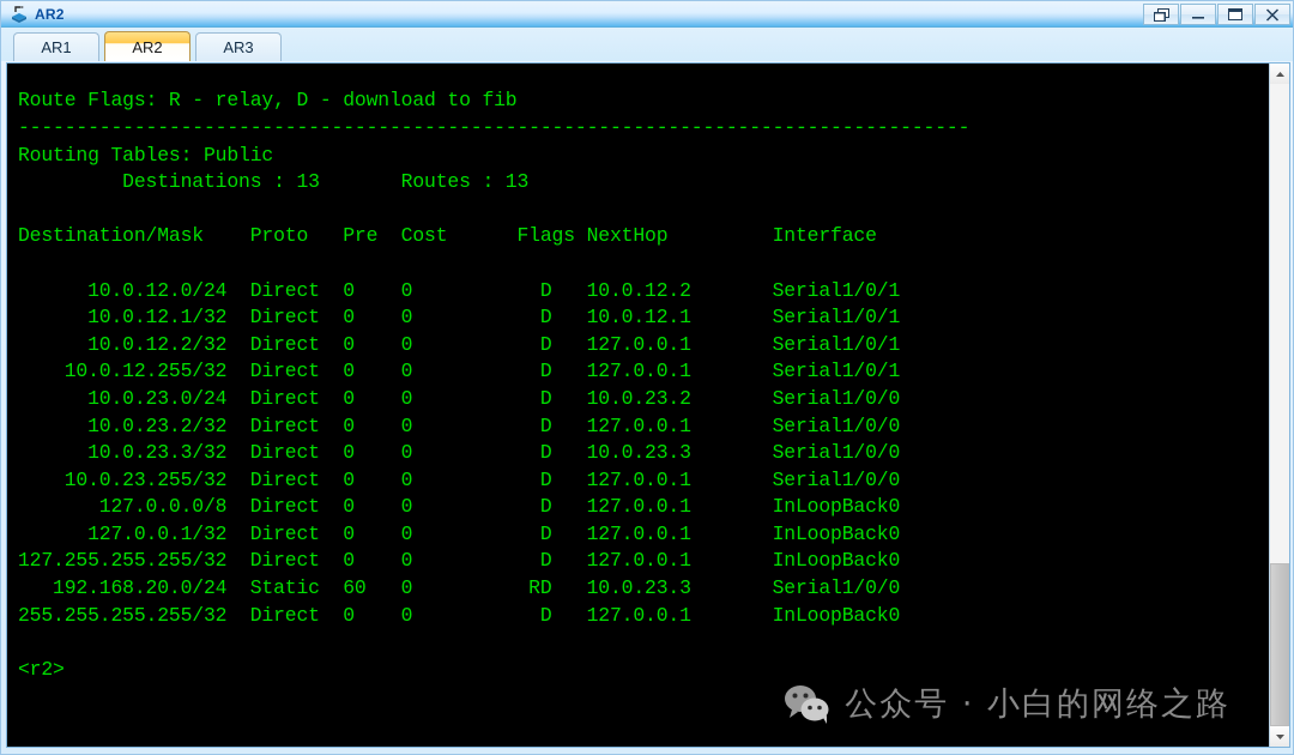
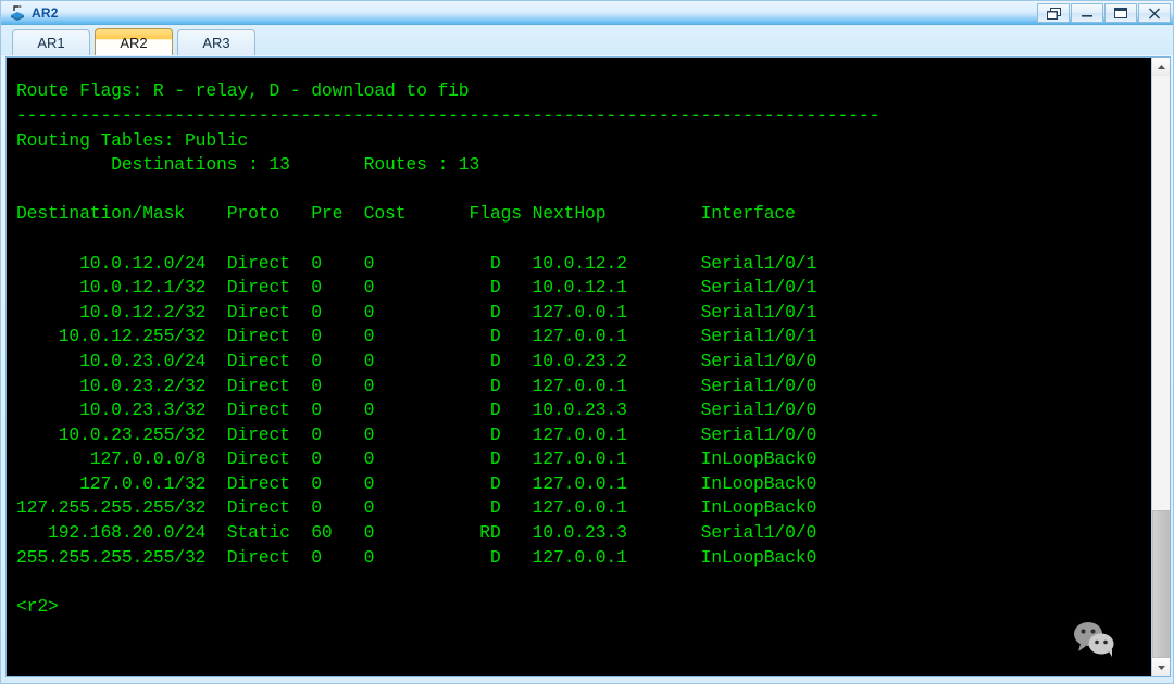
  AR2
  AR1
  AR2
  AR3
  Route Flags: R - relay, D - download to fib
  ----------------------------------------------------------------------------------
  Routing Tables: Public
  Destinations : 13 Routes : 13
  Destination/Mask Proto Pre Cost Flags NextHop Interface
  10.0.12.0/24 Direct 0 0 D 10.0.12.2 Serial1/0/1
  10.0.12.1/32 Direct 0 0 D 10.0.12.1 Serial1/0/1
  10.0.12.2/32 Direct 0 0 D 127.0.0.1 Serial1/0/1
  10.0.12.255/32 Direct 0 0 D 127.0.0.1 Serial1/0/1
  10.0.23.0/24 Direct 0 0 D 10.0.23.2 Serial1/0/0
  10.0.23.2/32 Direct 0 0 D 127.0.0.1 Serial1/0/0
  10.0.23.3/32 Direct 0 0 D 10.0.23.3 Serial1/0/0
  10.0.23.255/32 Direct 0 0 D 127.0.0.1 Serial1/0/0
  127.0.0.0/8 Direct 0 0 D 127.0.0.1 InLoopBack0
  127.0.0.1/32 Direct 0 0 D 127.0.0.1 InLoopBack0
  127.255.255.255/32 Direct 0 0 D 127.0.0.1 InLoopBack0
  192.168.20.0/24 Static 60 0 RD 10.0.23.3 Serial1/0/0
  255.255.255.255/32 Direct 0 0 D 127.0.0.1 InLoopBack0
  <r2>
- 公众号 · 小白的网络之路
